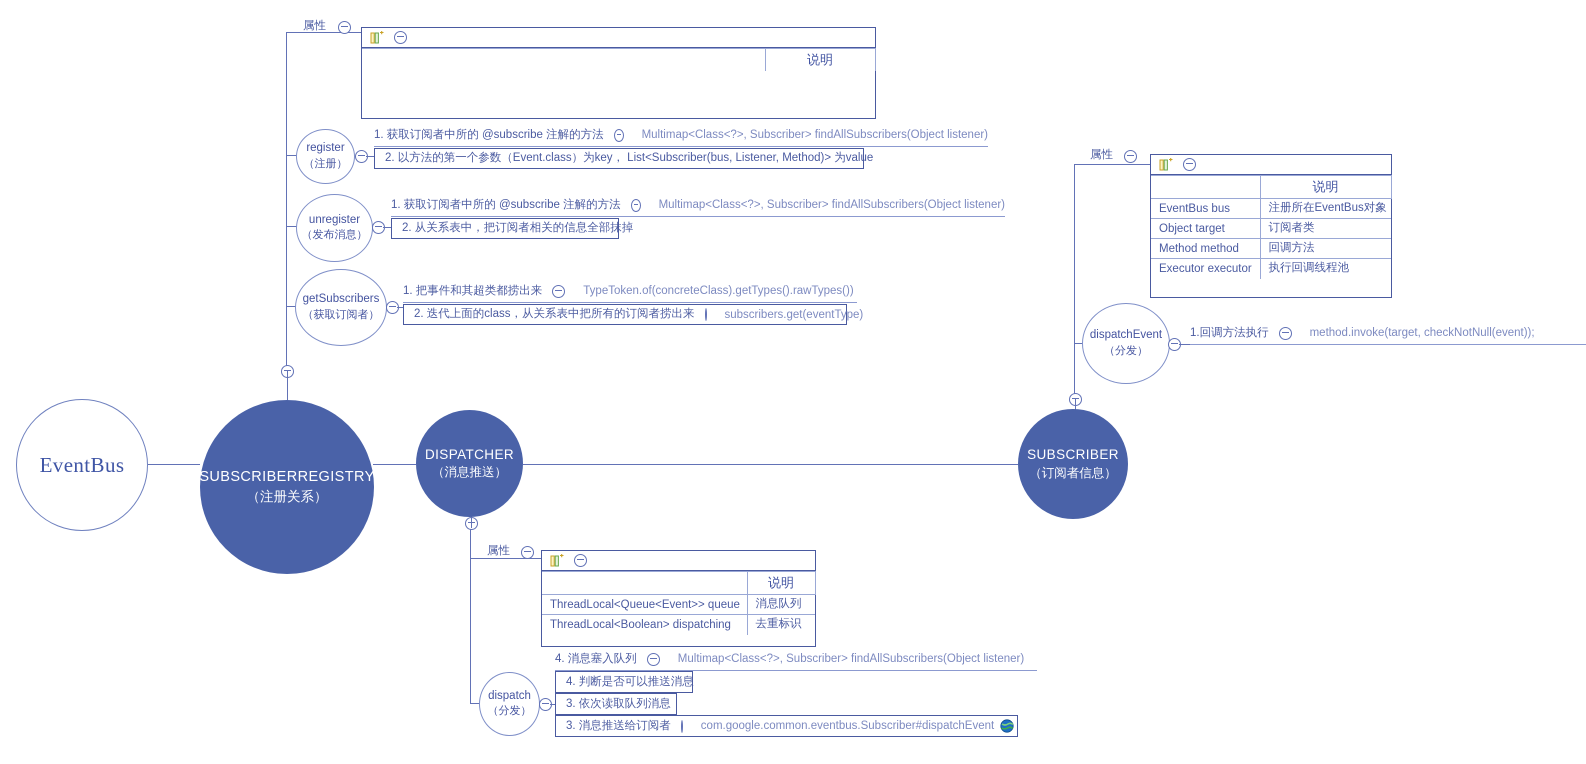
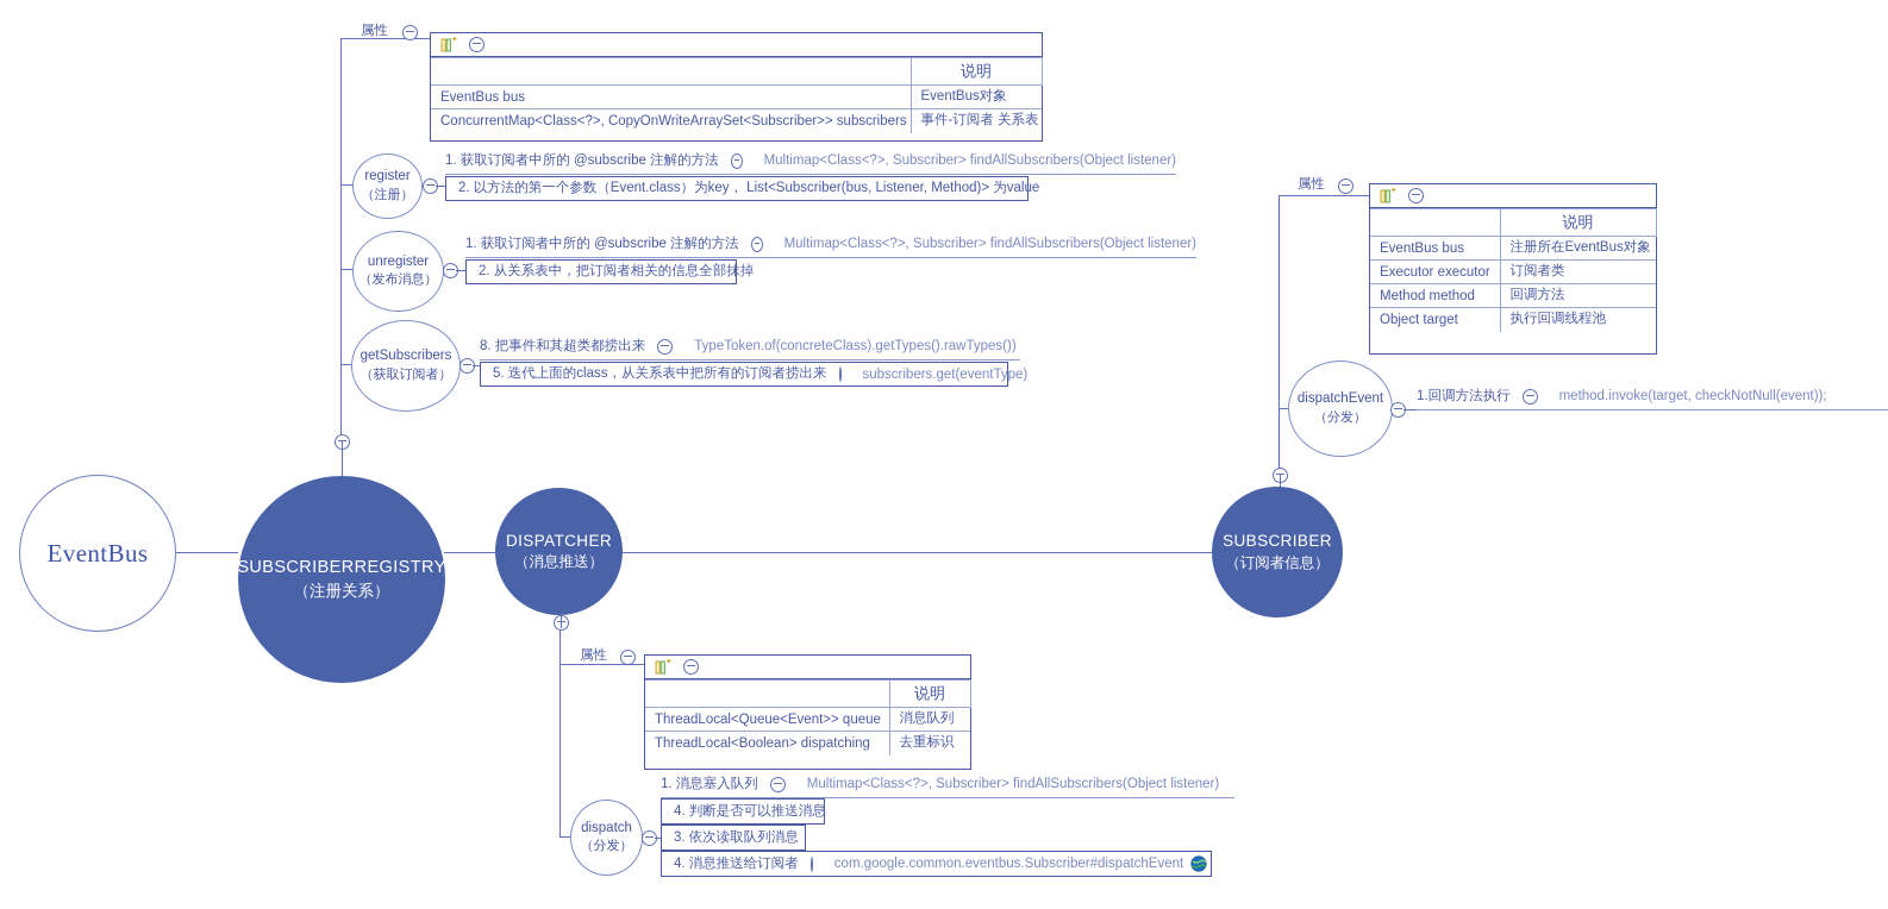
  属性
  	说明
+ EventBus bus	EventBus对象
+ ConcurrentMap<Class<?>, CopyOnWriteArraySet<Subscriber>> subscribers	事件-订阅者 关系表
  register
  （注册）
  1. 获取订阅者中所的 @subscribe 注解的方法
  Multimap<Class<?>, Subscriber> findAllSubscribers(Object listener)
  2. 以方法的第一个参数（Event.class）为key， List<Subscriber(bus, Listener, Method)> 为value
  unregister
  （发布消息）
  1. 获取订阅者中所的 @subscribe 注解的方法
  Multimap<Class<?>, Subscriber> findAllSubscribers(Object listener)
  2. 从关系表中，把订阅者相关的信息全部抹掉
  getSubscribers
  （获取订阅者）
- 1. 把事件和其超类都捞出来
+ 8. 把事件和其超类都捞出来
  TypeToken.of(concreteClass).getTypes().rawTypes())
- 2. 迭代上面的class，从关系表中把所有的订阅者捞出来
+ 5. 迭代上面的class，从关系表中把所有的订阅者捞出来
  subscribers.get(eventType)
  属性
  	说明
  EventBus bus	注册所在EventBus对象
- Object target	订阅者类
+ Executor executor	订阅者类
  Method method	回调方法
- Executor executor	执行回调线程池
+ Object target	执行回调线程池
  dispatchEvent
  （分发）
  1.回调方法执行
  method.invoke(target, checkNotNull(event));
  属性
  	说明
  ThreadLocal<Queue<Event>> queue	消息队列
  ThreadLocal<Boolean> dispatching	去重标识
  dispatch
  （分发）
- 4. 消息塞入队列
+ 1. 消息塞入队列
  Multimap<Class<?>, Subscriber> findAllSubscribers(Object listener)
  4. 判断是否可以推送消息
  3. 依次读取队列消息
- 3. 消息推送给订阅者
+ 4. 消息推送给订阅者
  com.google.common.eventbus.Subscriber#dispatchEvent
  EventBus
  SUBSCRIBERREGISTRY
  （注册关系）
  DISPATCHER
  （消息推送）
  SUBSCRIBER
  （订阅者信息）
